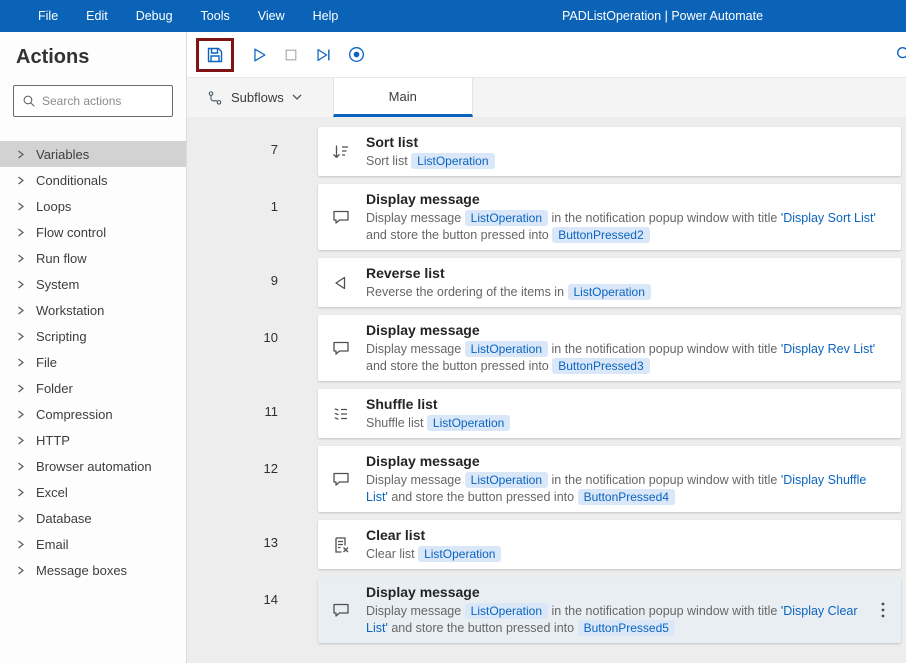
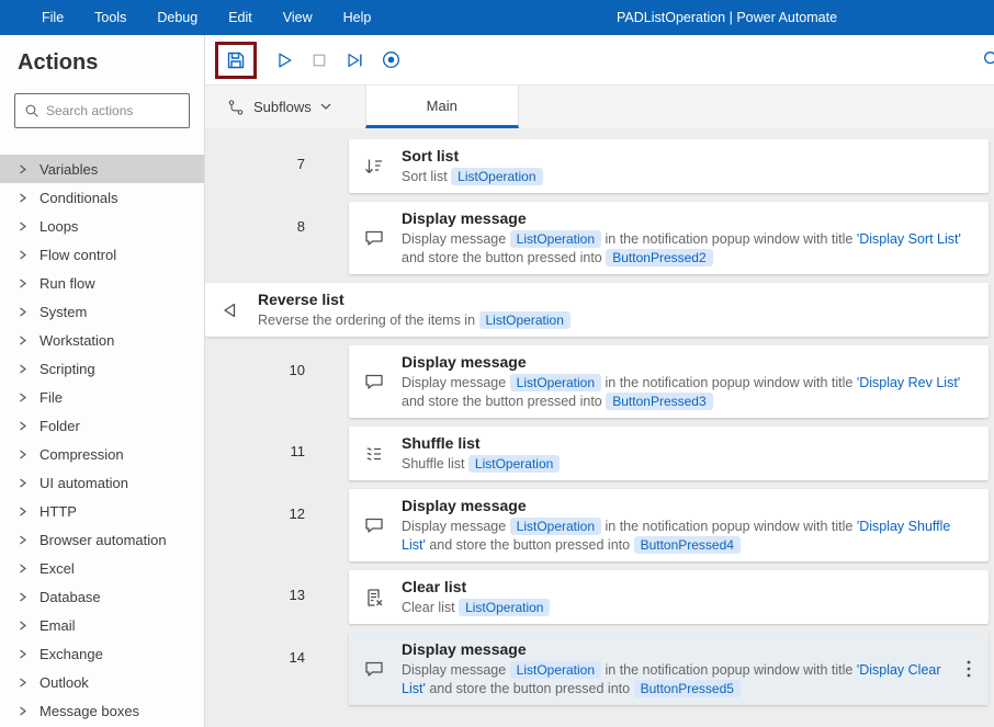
  File
- Edit
+ Tools
  Debug
- Tools
+ Edit
  View
  Help
  PADListOperation | Power Automate
  Actions
  Search actions
  Variables
  Conditionals
  Loops
  Flow control
  Run flow
  System
  Workstation
  Scripting
  File
  Folder
  Compression
+ UI automation
  HTTP
  Browser automation
  Excel
  Database
  Email
+ Exchange
+ Outlook
  Message boxes
  Subflows
  Main
  7
  Sort list
  Sort list ListOperation
- 1
+ 8
  Display message
  Display message ListOperation in the notification popup window with title 'Display Sort List' and store the button pressed into ButtonPressed2
- 9
  Reverse list
  Reverse the ordering of the items in ListOperation
  10
  Display message
  Display message ListOperation in the notification popup window with title 'Display Rev List' and store the button pressed into ButtonPressed3
  11
  Shuffle list
  Shuffle list ListOperation
  12
  Display message
  Display message ListOperation in the notification popup window with title 'Display Shuffle List' and store the button pressed into ButtonPressed4
  13
  Clear list
  Clear list ListOperation
  14
  Display message
  Display message ListOperation in the notification popup window with title 'Display Clear List' and store the button pressed into ButtonPressed5
